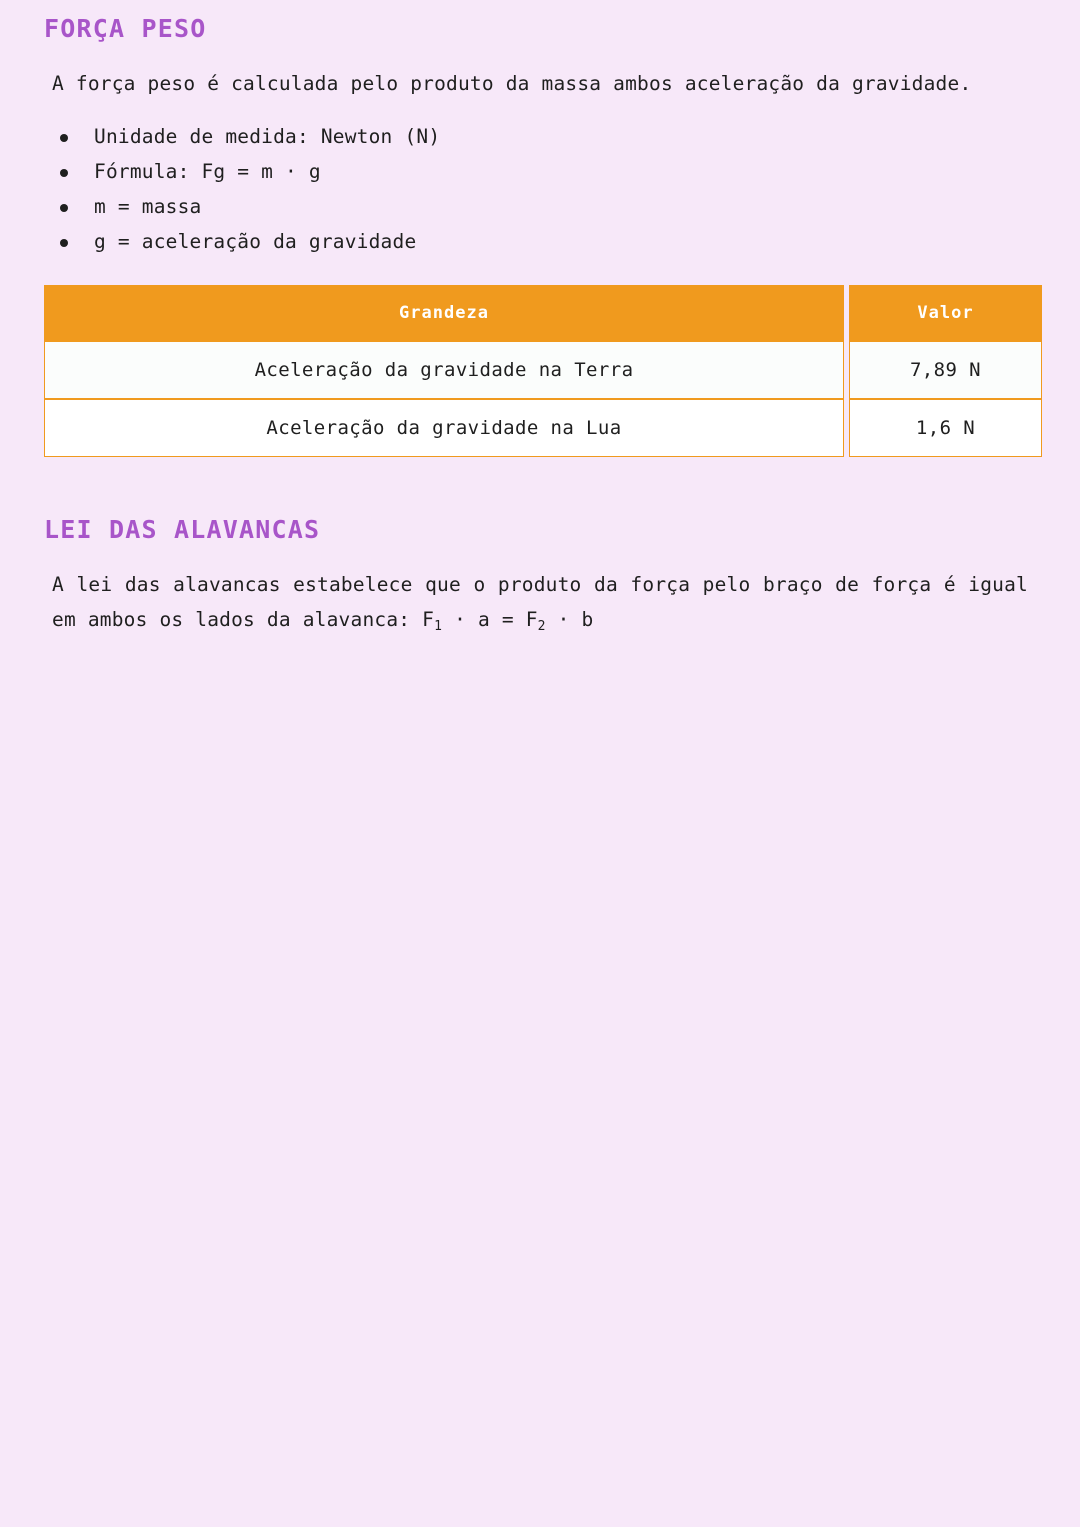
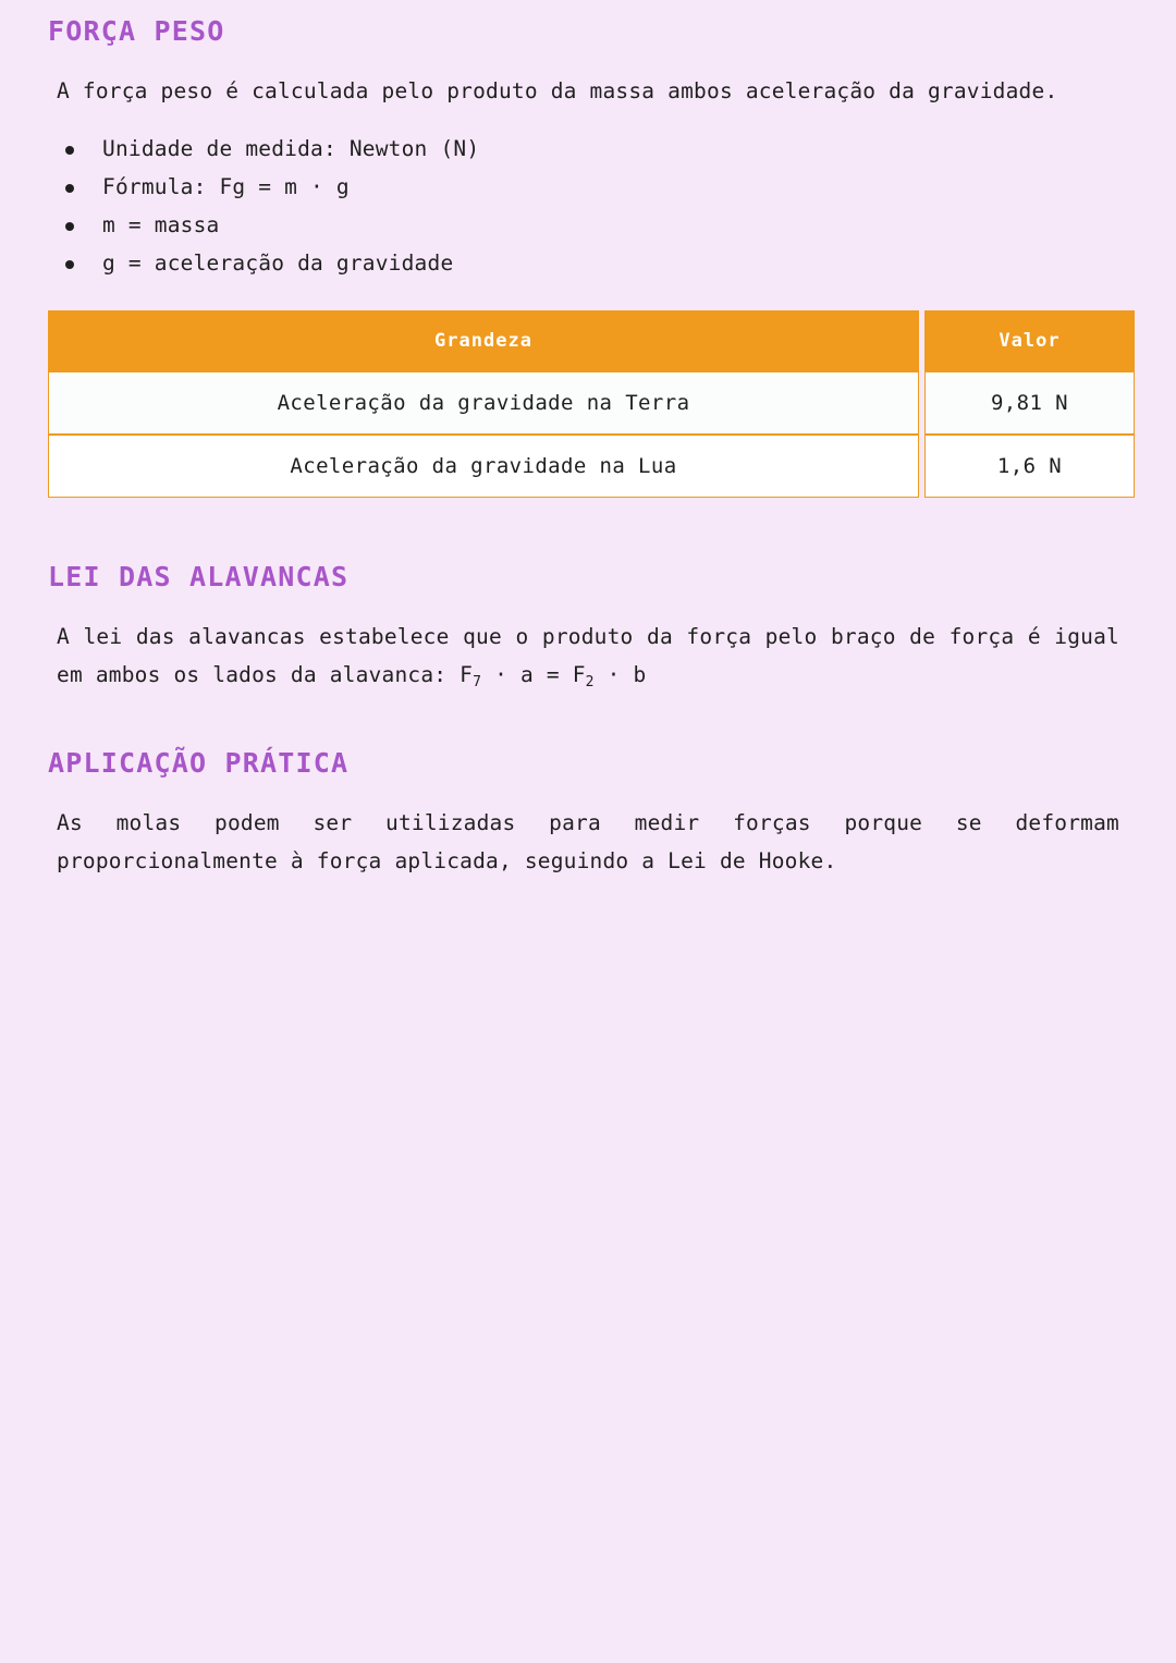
  FORÇA PESO
  A força peso é calculada pelo produto da massa ambos aceleração da gravidade.
  Unidade de medida: Newton (N)
  Fórmula: Fg = m · g
  m = massa
  g = aceleração da gravidade
  Grandeza	Valor
- Aceleração da gravidade na Terra	7,89 N
+ Aceleração da gravidade na Terra	9,81 N
  Aceleração da gravidade na Lua	1,6 N
  LEI DAS ALAVANCAS
- A lei das alavancas estabelece que o produto da força pelo braço de força é igual em ambos os lados da alavanca: F1 · a = F2 · b
+ A lei das alavancas estabelece que o produto da força pelo braço de força é igual em ambos os lados da alavanca: F7 · a = F2 · b
+ APLICAÇÃO PRÁTICA
+ As molas podem ser utilizadas para medir forças porque se deformam proporcionalmente à força aplicada, seguindo a Lei de Hooke.
